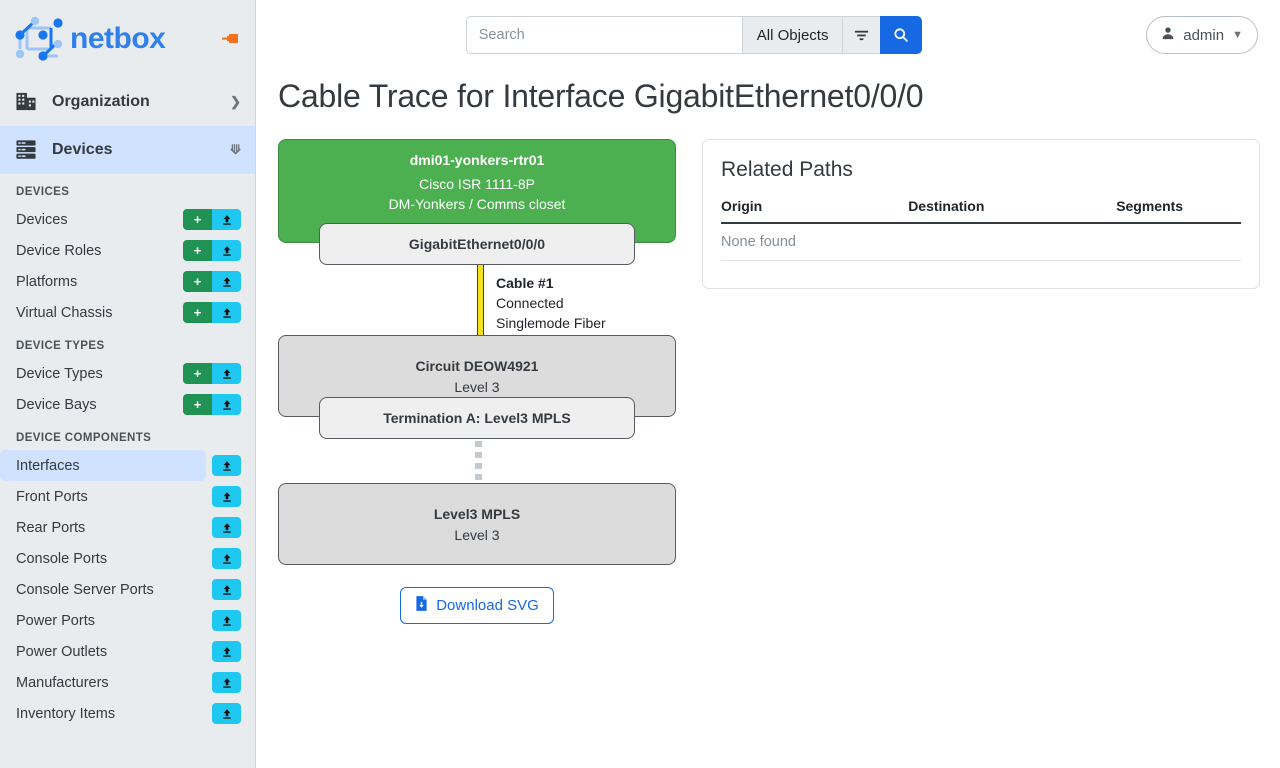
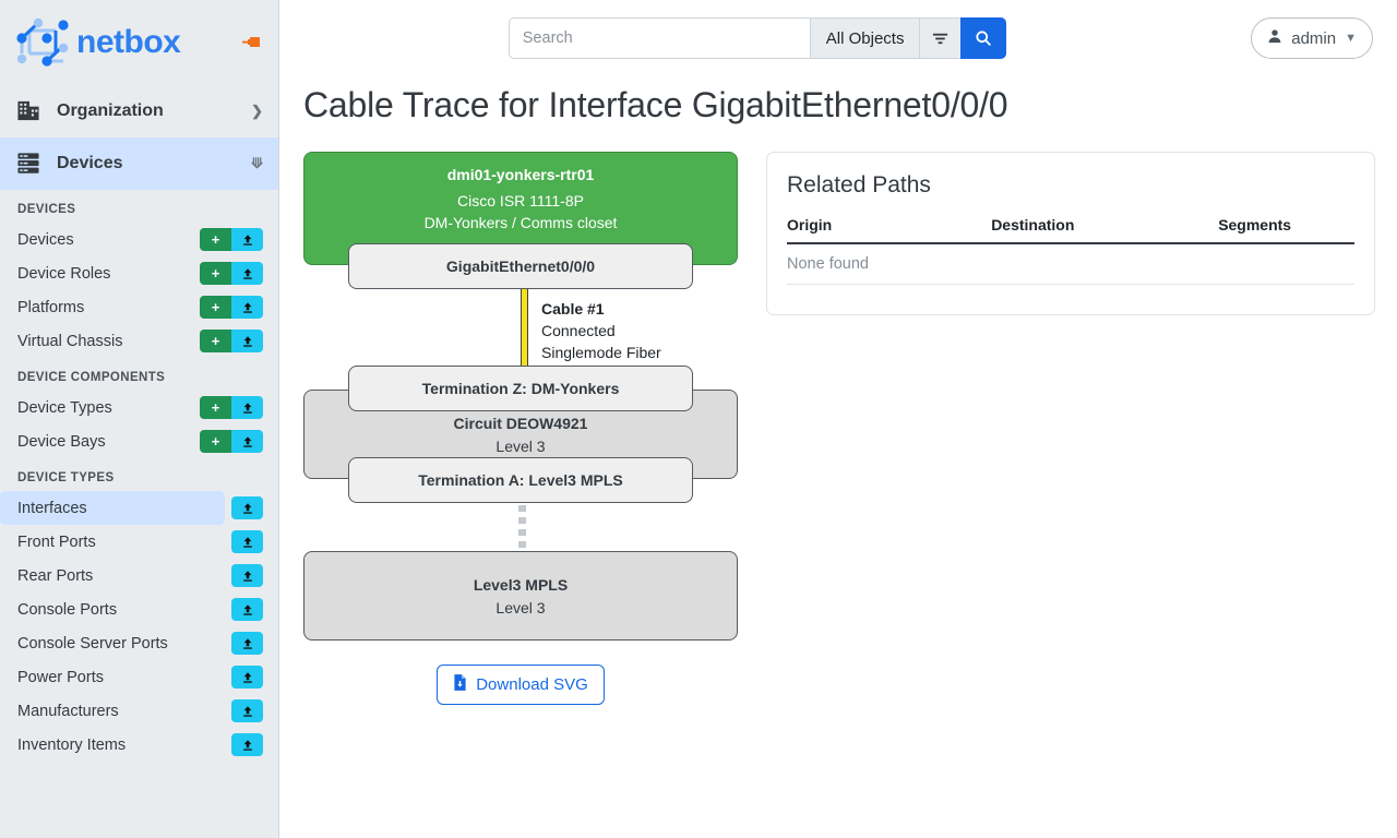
  netbox
  Organization
  ❯
  Devices
  ⟱
  DEVICES
  Devices
  +
  Device Roles
  +
  Platforms
  +
  Virtual Chassis
  +
- DEVICE TYPES
+ DEVICE COMPONENTS
  Device Types
  +
  Device Bays
  +
- DEVICE COMPONENTS
+ DEVICE TYPES
  Interfaces
  Front Ports
  Rear Ports
  Console Ports
  Console Server Ports
  Power Ports
- Power Outlets
  Manufacturers
  Inventory Items
  Search
  All Objects
  admin
  ▼
  Cable Trace for Interface GigabitEthernet0/0/0
  dmi01-yonkers-rtr01
  Cisco ISR 1111-8P
  DM-Yonkers / Comms closet
  GigabitEthernet0/0/0
  Cable #1
  Connected
  Singlemode Fiber
+ Termination Z: DM-Yonkers
  Circuit DEOW4921
  Level 3
  Termination A: Level3 MPLS
  Level3 MPLS
  Level 3
  Download SVG
  Related Paths
  Origin	Destination	Segments
  None found
